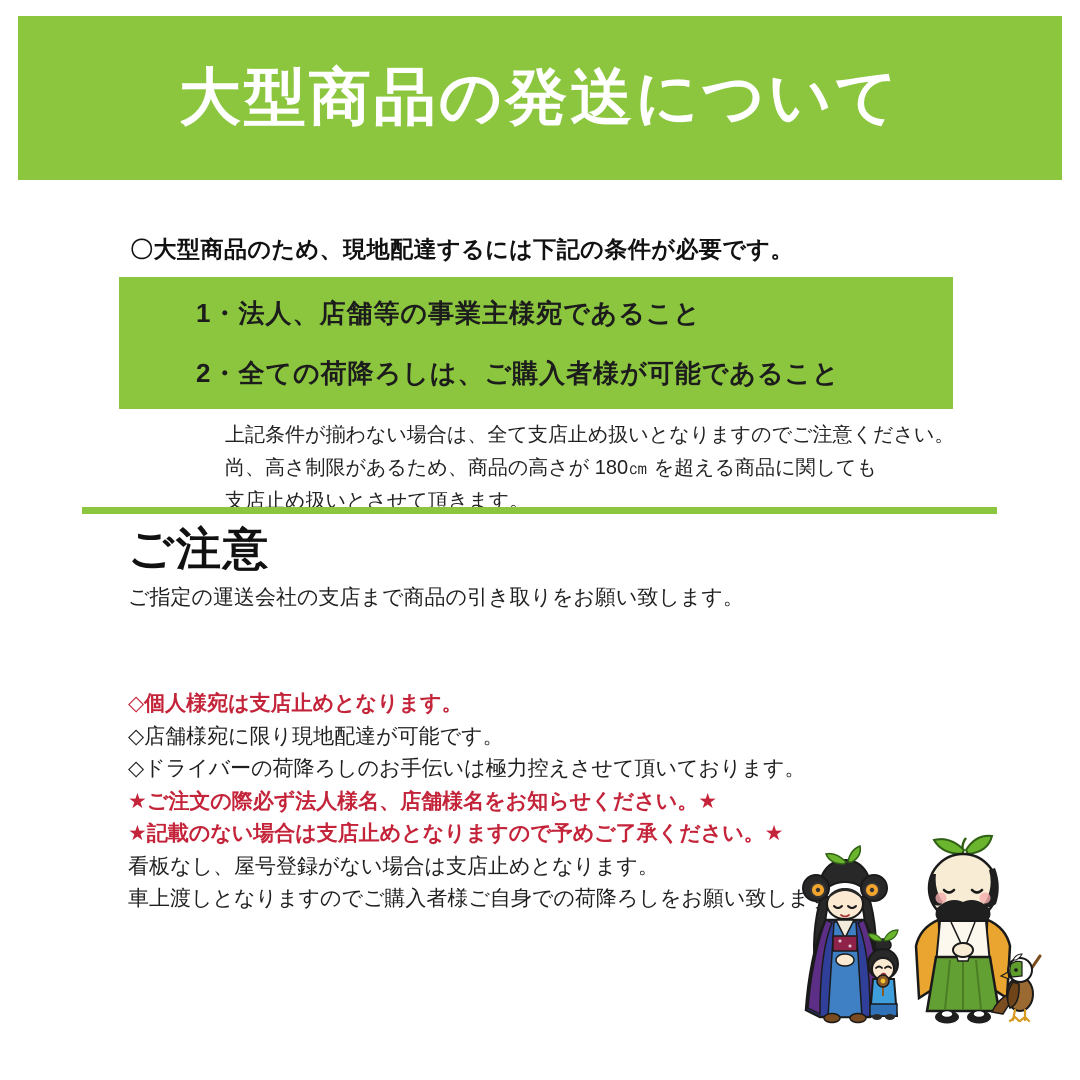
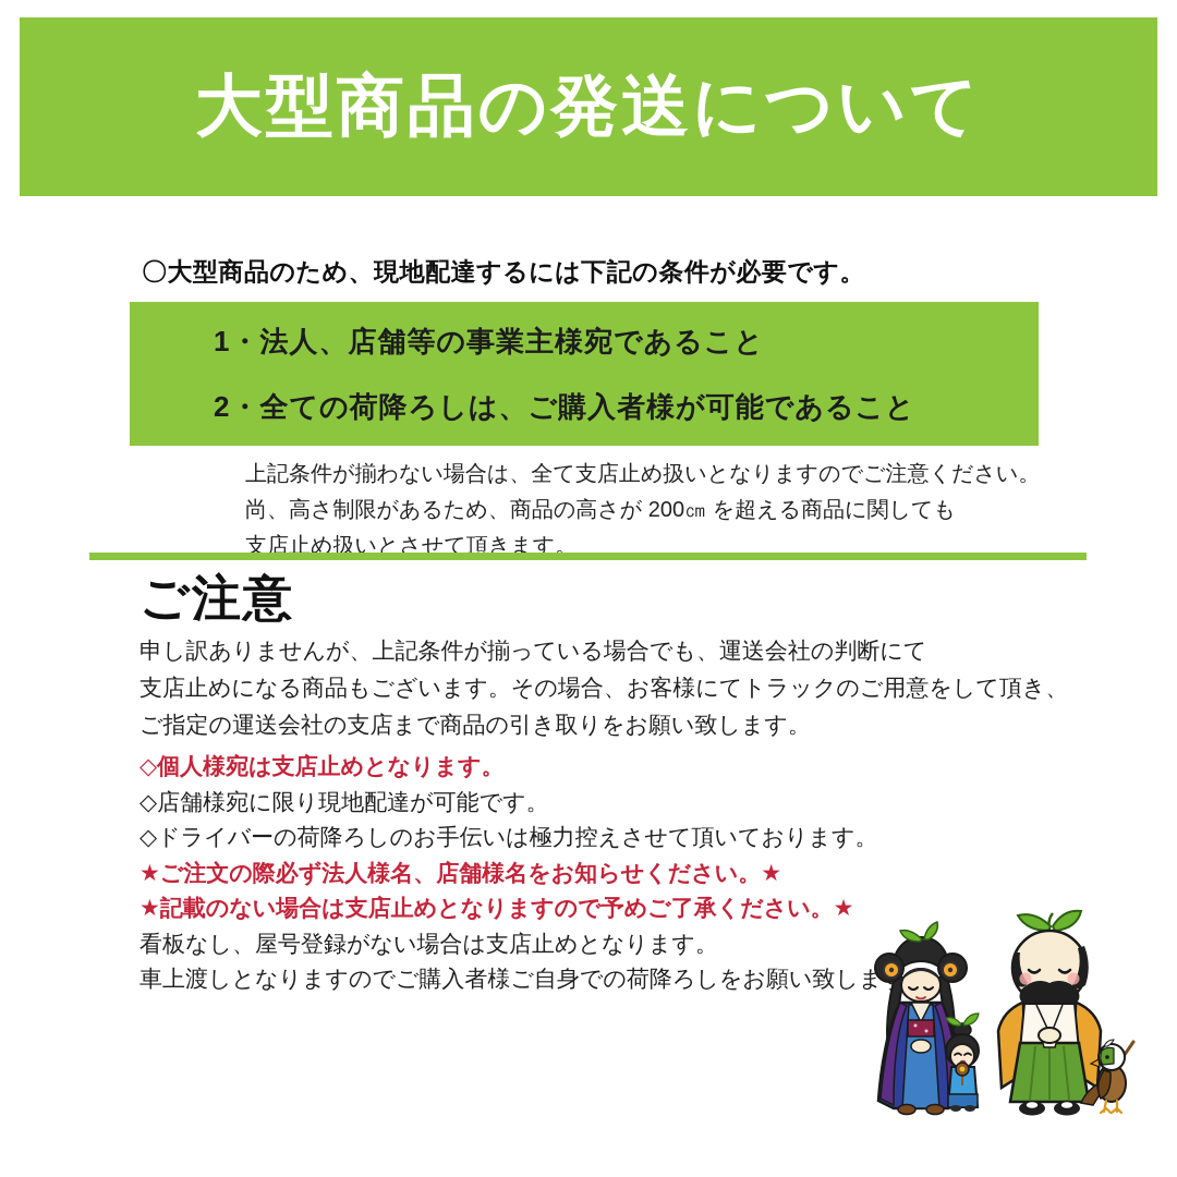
  大型商品の発送について
  〇大型商品のため、現地配達するには下記の条件が必要です。
  1・法人、店舗等の事業主様宛であること
  2・全ての荷降ろしは、ご購入者様が可能であること
  上記条件が揃わない場合は、全て支店止め扱いとなりますのでご注意ください。
- 尚、高さ制限があるため、商品の高さが 180㎝ を超える商品に関しても
+ 尚、高さ制限があるため、商品の高さが 200㎝ を超える商品に関しても
  支店止め扱いとさせて頂きます。
  ご注意
+ 申し訳ありませんが、上記条件が揃っている場合でも、運送会社の判断にて
+ 支店止めになる商品もございます。その場合、お客様にてトラックのご用意をして頂き、
  ご指定の運送会社の支店まで商品の引き取りをお願い致します。
  ◇個人様宛は支店止めとなります。
  ◇店舗様宛に限り現地配達が可能です。
  ◇ドライバーの荷降ろしのお手伝いは極力控えさせて頂いております。
  ★ご注文の際必ず法人様名、店舗様名をお知らせください。★
  ★記載のない場合は支店止めとなりますので予めご了承ください。★
  看板なし、屋号登録がない場合は支店止めとなります。
  車上渡しとなりますのでご購入者様ご自身での荷降ろしをお願い致しま
